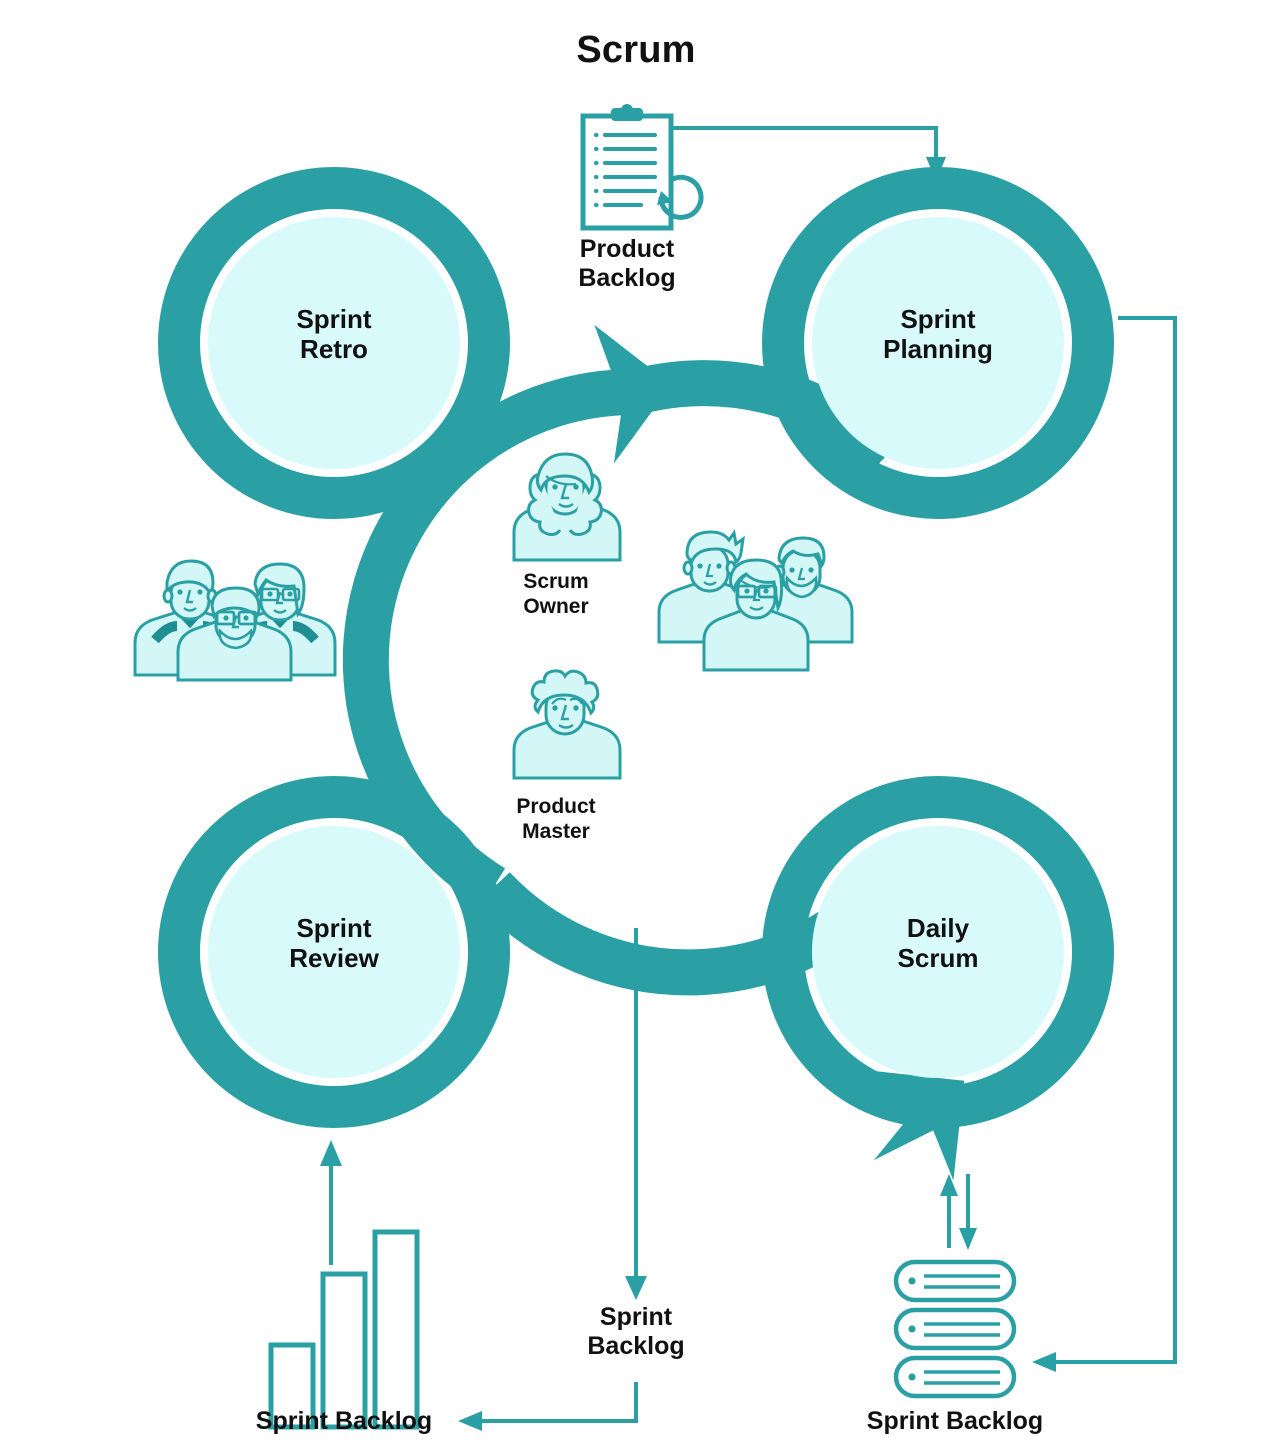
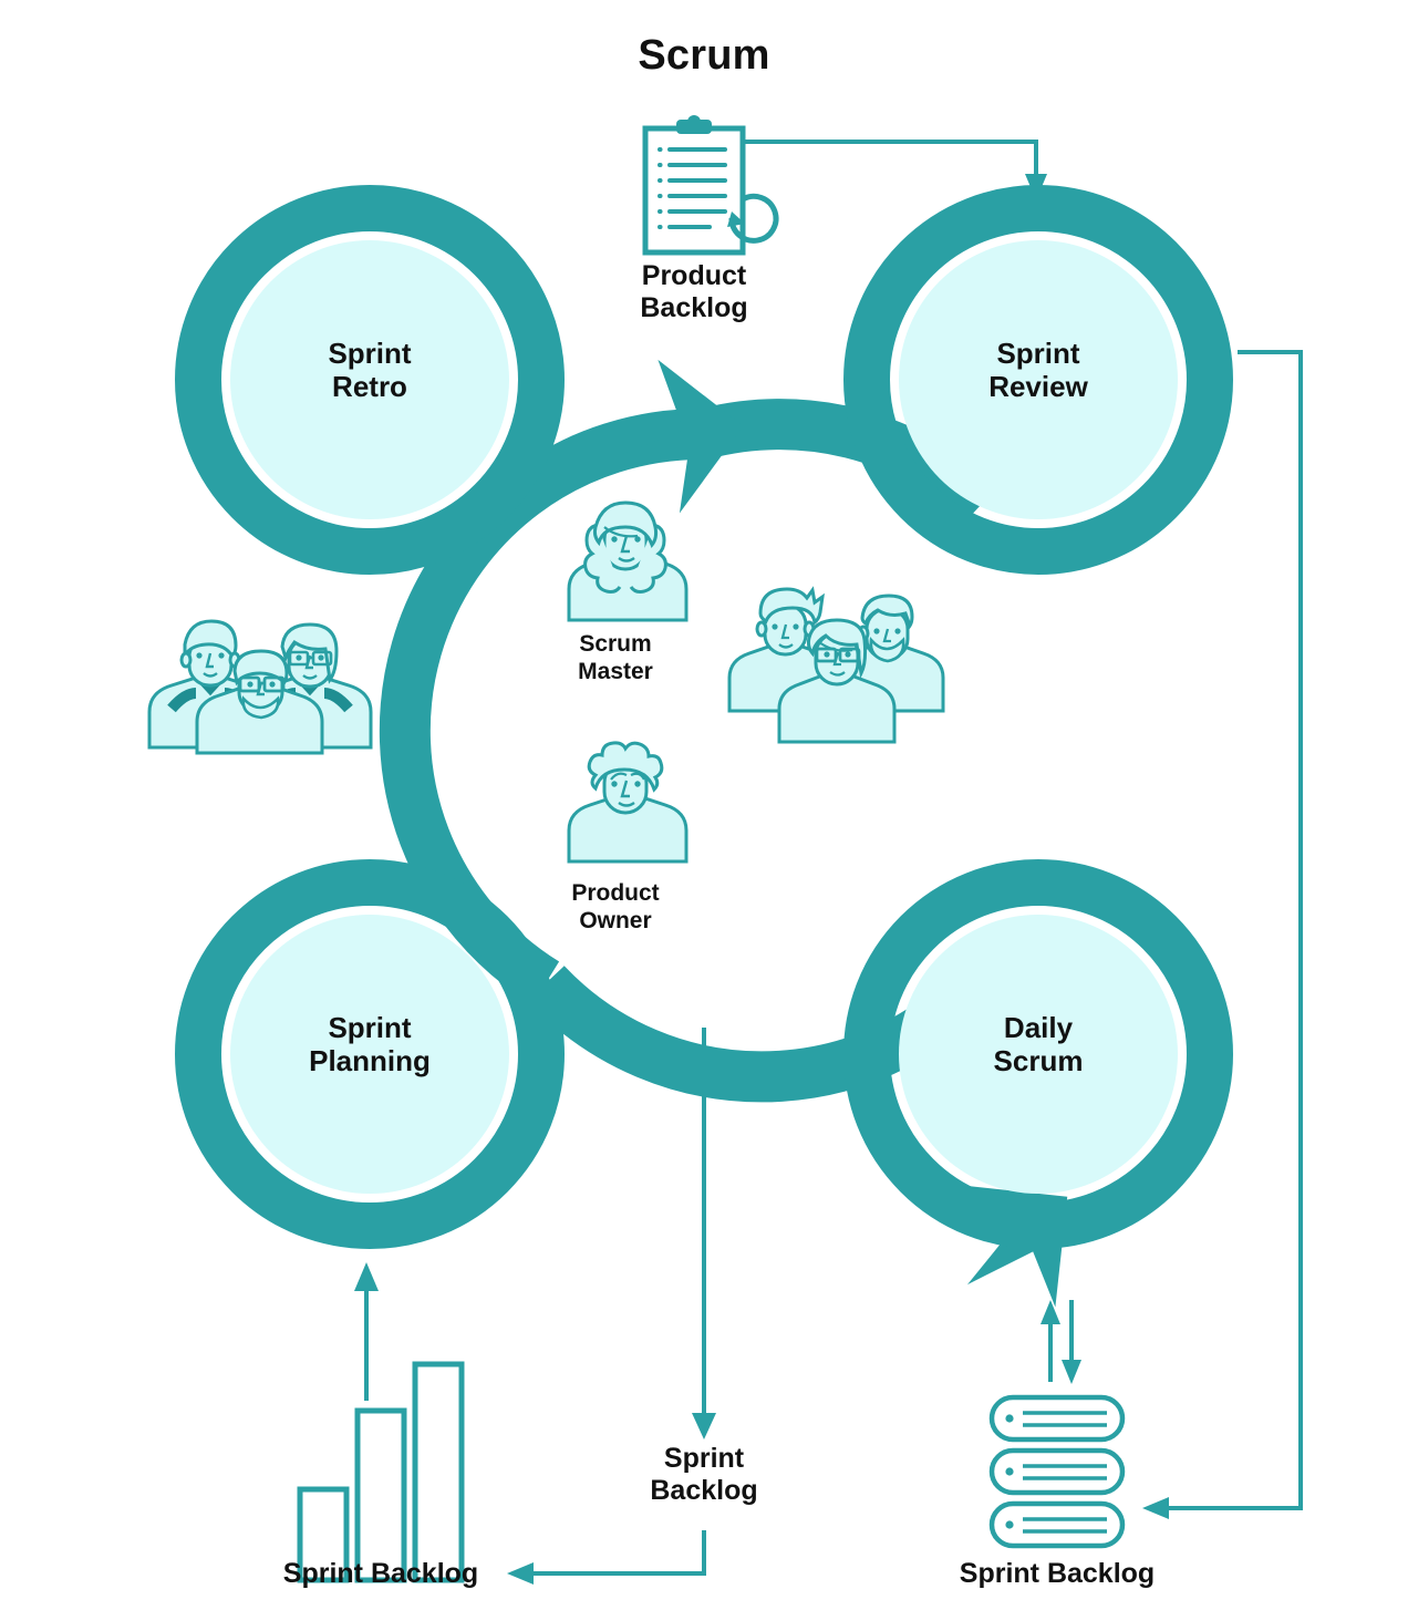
  Scrum
  Sprint
  Retro
  Sprint
- Planning
+ Review
  Sprint
- Review
+ Planning
  Daily
  Scrum
  Product
  Backlog
  Scrum
- Owner
+ Master
  Product
- Master
+ Owner
  Sprint
  Backlog
  Sprint Backlog
  Sprint Backlog
